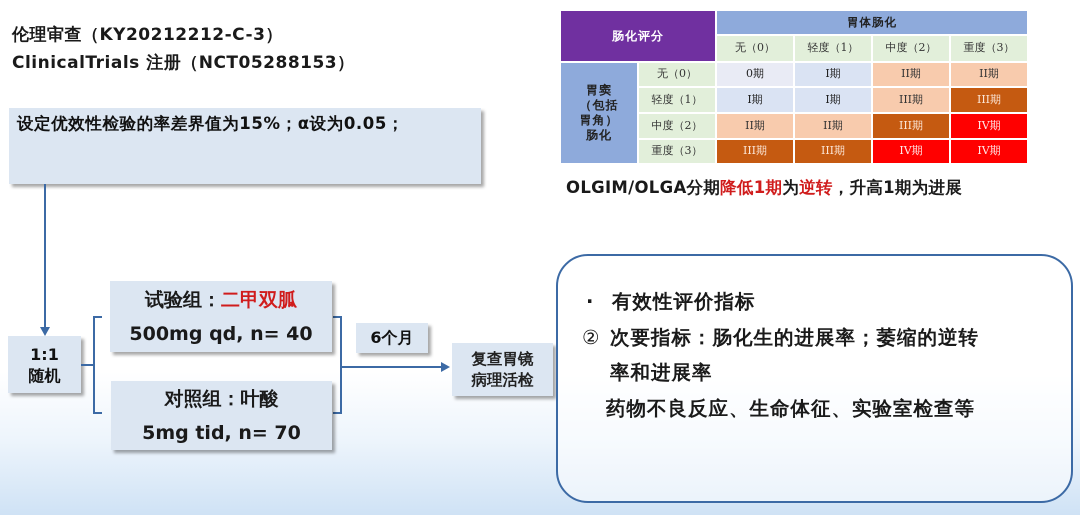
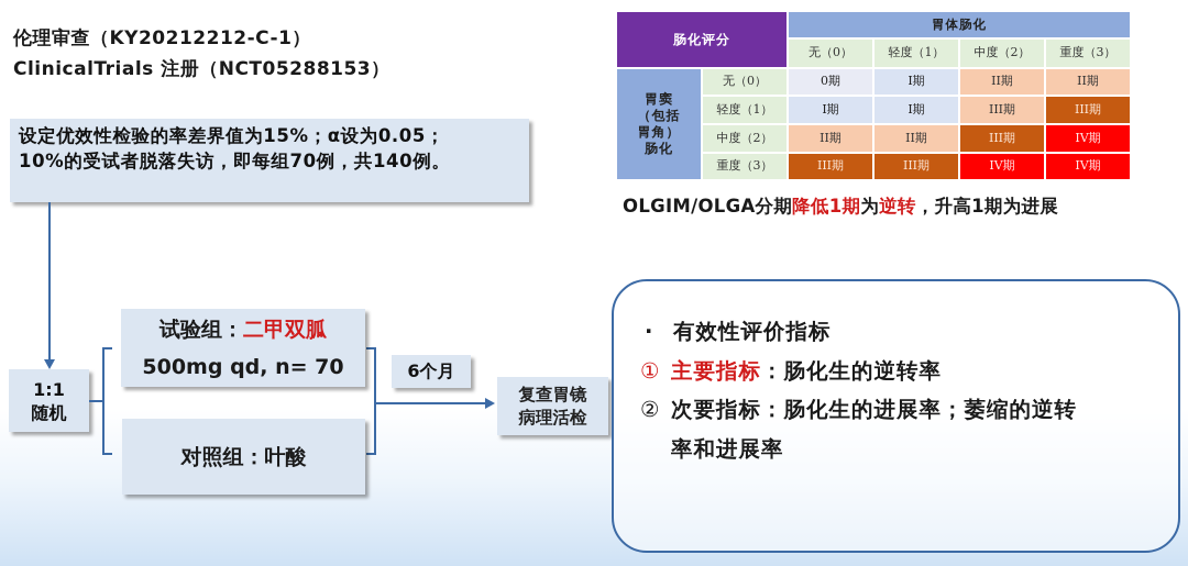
- 伦理审查（KY20212212-C-3）
+ 伦理审查（KY20212212-C-1）
  ClinicalTrials 注册（NCT05288153）
  设定优效性检验的率差界值为15%；α设为0.05；
+ 10%的受试者脱落失访，即每组70例，共140例。
  1:1
  随机
  试验组：二甲双胍
- 500mg qd, n= 40
+ 500mg qd, n= 70
  对照组：叶酸
- 5mg tid, n= 70
  6个月
  复查胃镜
  病理活检
  · 有效性评价指标
+ ① 主要指标：肠化生的逆转率
  ② 次要指标：肠化生的进展率；萎缩的逆转
  率和进展率
- 药物不良反应、生命体征、实验室检查等
  肠化评分	胃体肠化
  无（0）	轻度（1）	中度（2）	重度（3）
  胃窦 （包括 胃角） 肠化	无（0）	0期	I期	II期	II期
  轻度（1）	I期	I期	III期	III期
  中度（2）	II期	II期	III期	IV期
  重度（3）	III期	III期	IV期	IV期
  OLGIM/OLGA分期降低1期为逆转，升高1期为进展
